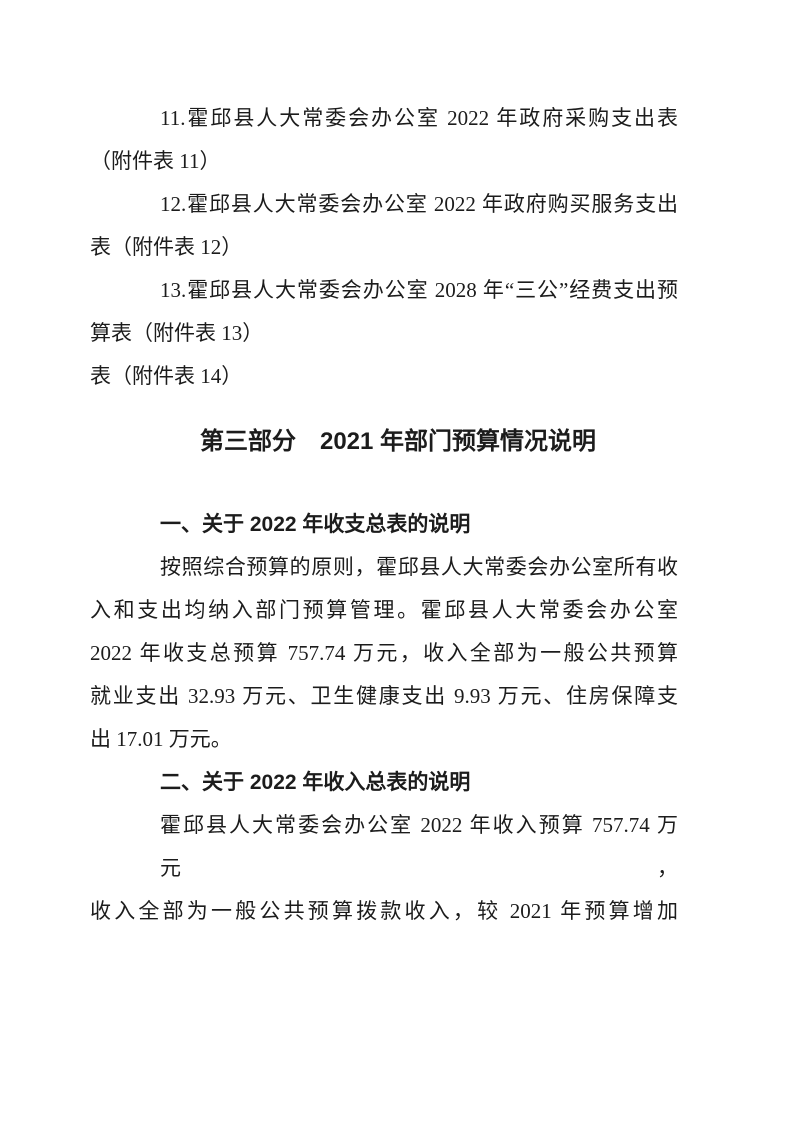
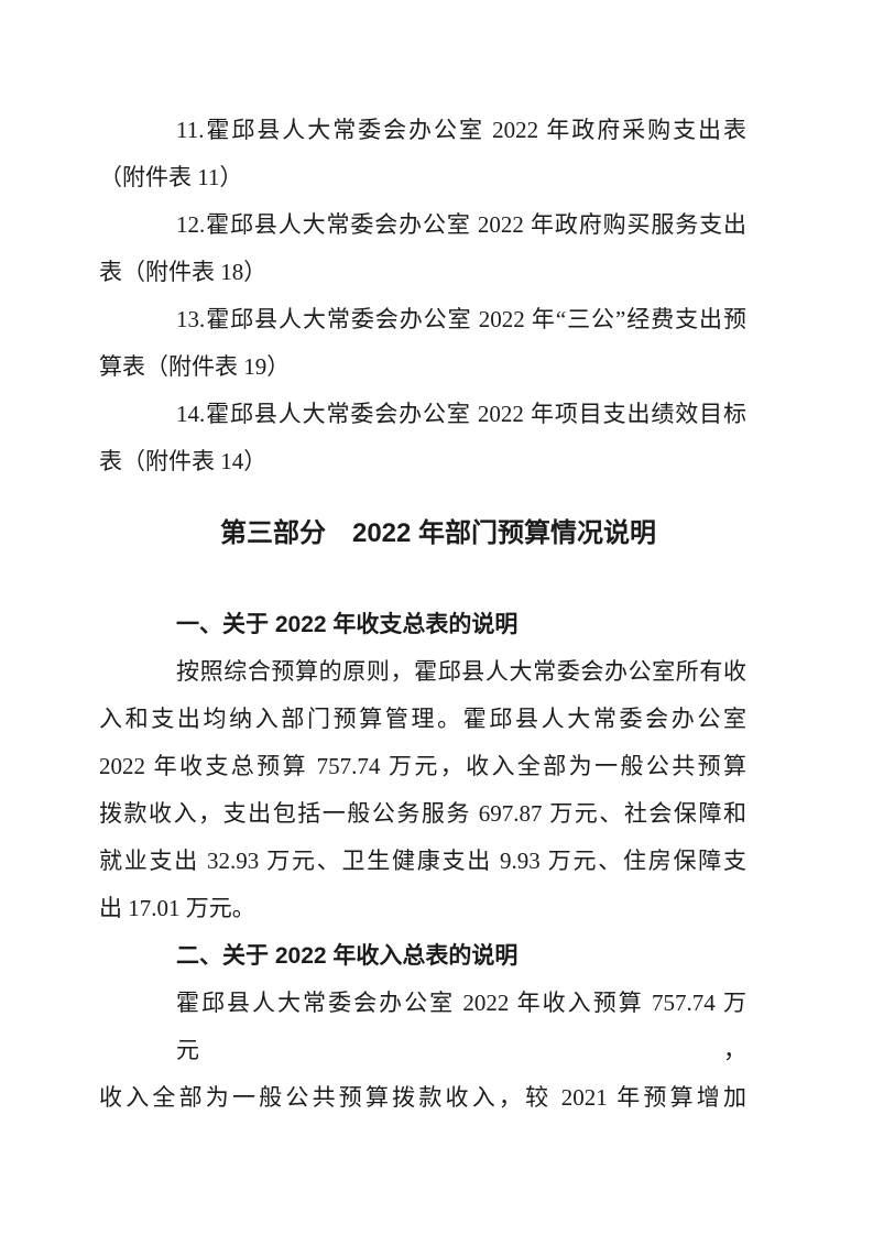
  11.霍邱县人大常委会办公室 2022 年政府采购支出表
  （附件表 11）
  12.霍邱县人大常委会办公室 2022 年政府购买服务支出
- 表（附件表 12）
+ 表（附件表 18）
- 13.霍邱县人大常委会办公室 2028 年“三公”经费支出预
+ 13.霍邱县人大常委会办公室 2022 年“三公”经费支出预
- 算表（附件表 13）
+ 算表（附件表 19）
+ 14.霍邱县人大常委会办公室 2022 年项目支出绩效目标
  表（附件表 14）
- 第三部分 2021 年部门预算情况说明
+ 第三部分 2022 年部门预算情况说明
  一、关于 2022 年收支总表的说明
  按照综合预算的原则，霍邱县人大常委会办公室所有收
  入和支出均纳入部门预算管理。霍邱县人大常委会办公室
  2022 年收支总预算 757.74 万元，收入全部为一般公共预算
+ 拨款收入，支出包括一般公务服务 697.87 万元、社会保障和
  就业支出 32.93 万元、卫生健康支出 9.93 万元、住房保障支
  出 17.01 万元。
  二、关于 2022 年收入总表的说明
  霍邱县人大常委会办公室 2022 年收入预算 757.74 万元，
  收入全部为一般公共预算拨款收入，较 2021 年预算增加
